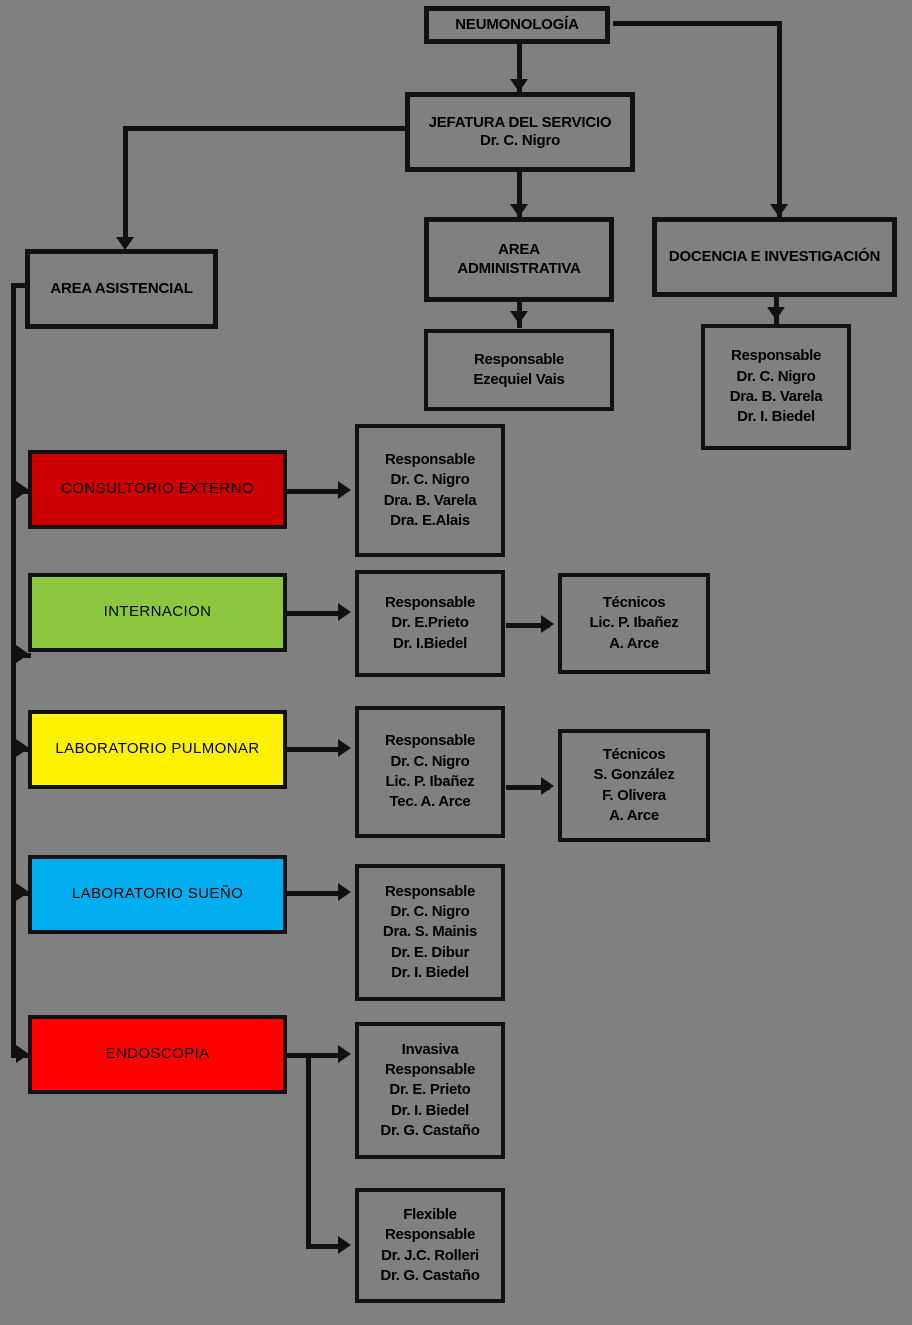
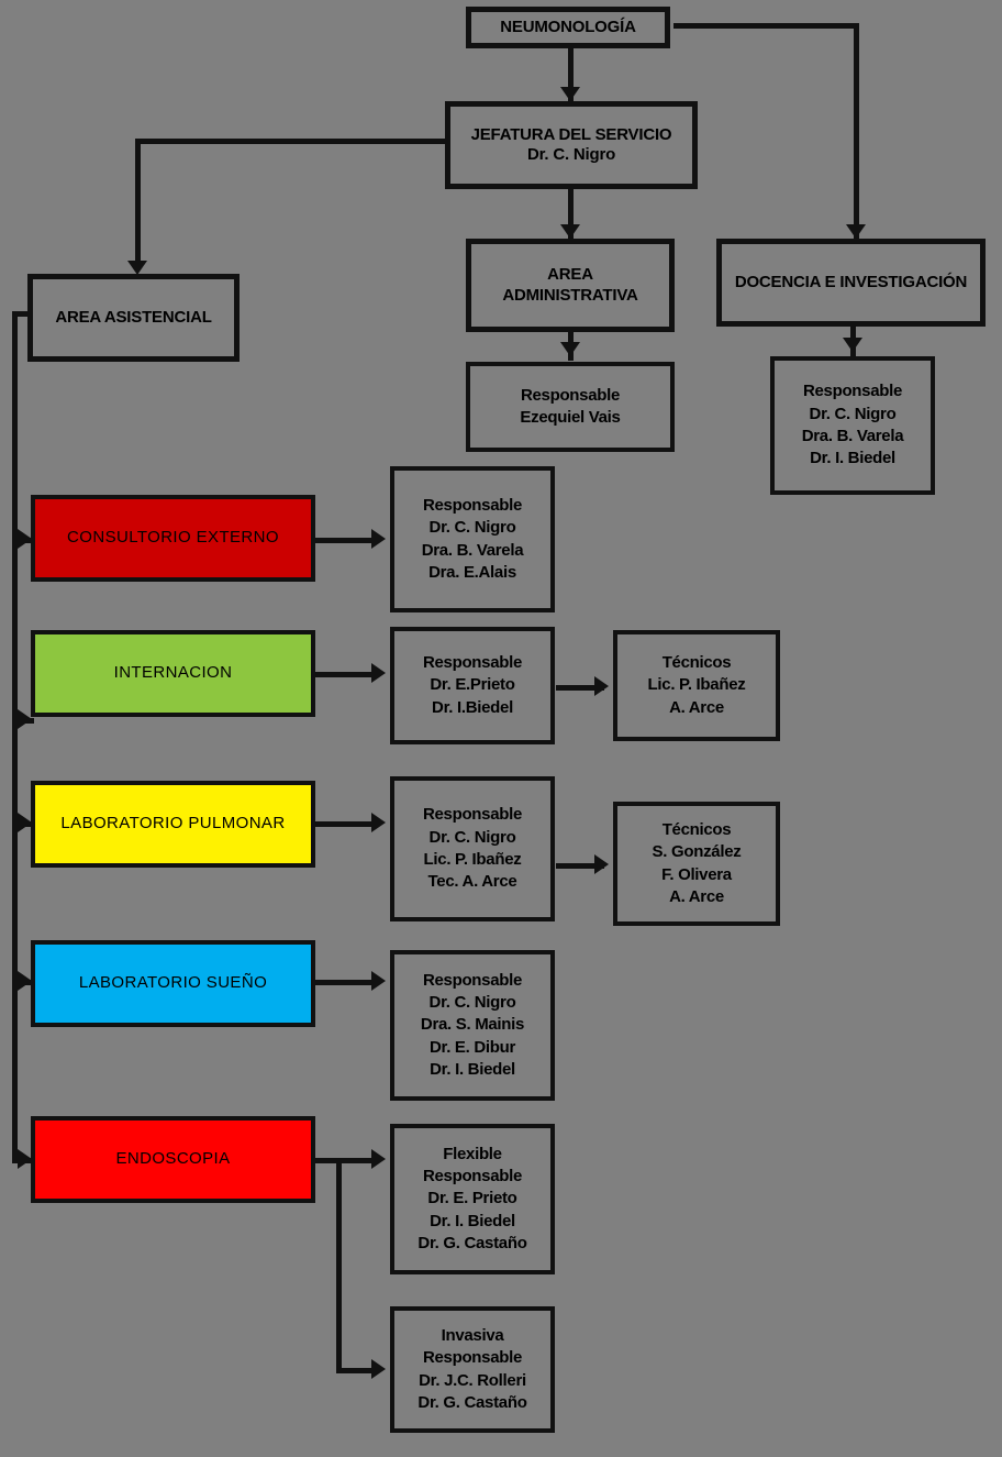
  NEUMONOLOGÍA
  JEFATURA DEL SERVICIO
  Dr. C. Nigro
  AREA ASISTENCIAL
  AREA
  ADMINISTRATIVA
  DOCENCIA E INVESTIGACIÓN
  Responsable
  Ezequiel Vais
  Responsable
  Dr. C. Nigro
  Dra. B. Varela
  Dr. I. Biedel
  CONSULTORIO EXTERNO
  Responsable
  Dr. C. Nigro
  Dra. B. Varela
  Dra. E.Alais
  INTERNACION
  Responsable
  Dr. E.Prieto
  Dr. I.Biedel
  Técnicos
  Lic. P. Ibañez
  A. Arce
  LABORATORIO PULMONAR
  Responsable
  Dr. C. Nigro
  Lic. P. Ibañez
  Tec. A. Arce
  Técnicos
  S. González
  F. Olivera
  A. Arce
  LABORATORIO SUEÑO
  Responsable
  Dr. C. Nigro
  Dra. S. Mainis
  Dr. E. Dibur
  Dr. I. Biedel
  ENDOSCOPIA
- Invasiva
+ Flexible
  Responsable
  Dr. E. Prieto
  Dr. I. Biedel
  Dr. G. Castaño
- Flexible
+ Invasiva
  Responsable
  Dr. J.C. Rolleri
  Dr. G. Castaño
